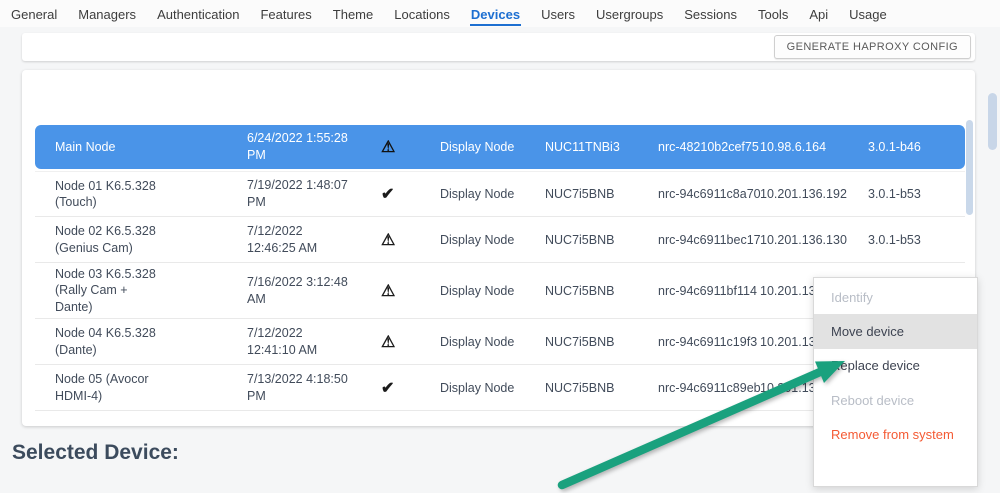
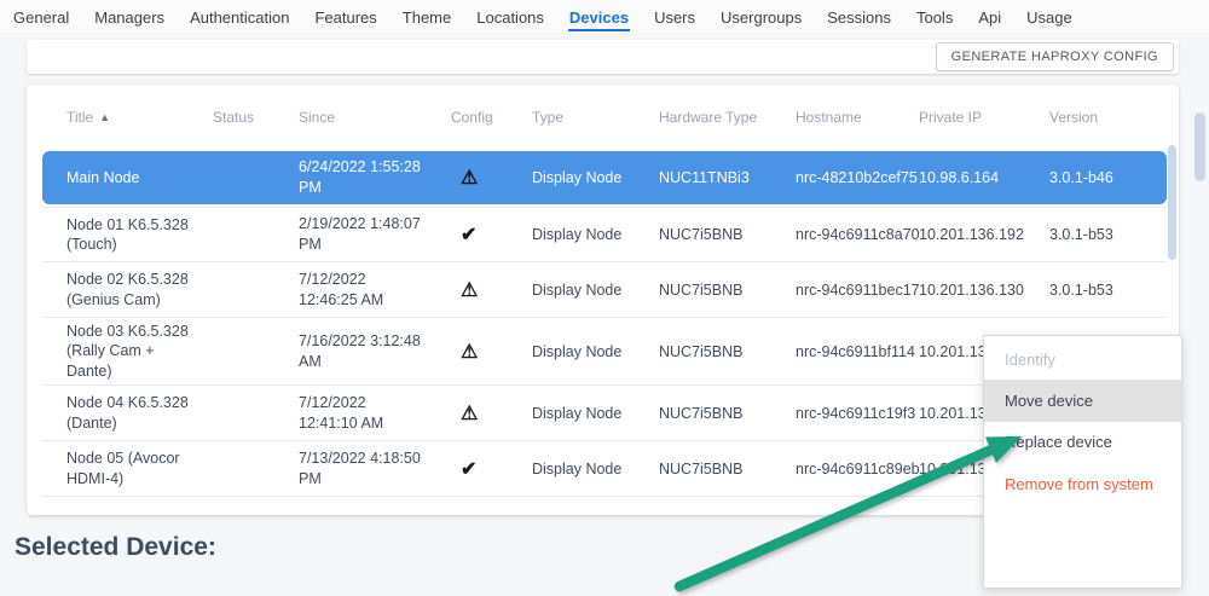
  General
  Managers
  Authentication
  Features
  Theme
  Locations
  Devices
  Users
  Usergroups
  Sessions
  Tools
  Api
  Usage
  GENERATE HAPROXY CONFIG
+ Title
+ ▲
+ Status
+ Since
+ Config
+ Type
+ Hardware Type
+ Hostname
+ Private IP
+ Version
  Main Node
  6/24/2022 1:55:28 PM
  ⚠
  Display Node
  NUC11TNBi3
  nrc-48210b2cef75
  10.98.6.164
  3.0.1-b46
  Node 01 K6.5.328 (Touch)
- 7/19/2022 1:48:07 PM
+ 2/19/2022 1:48:07 PM
  ✔
  Display Node
  NUC7i5BNB
  nrc-94c6911c8a70
  10.201.136.192
  3.0.1-b53
  Node 02 K6.5.328 (Genius Cam)
  7/12/2022 12:46:25 AM
  ⚠
  Display Node
  NUC7i5BNB
  nrc-94c6911bec17
  10.201.136.130
  3.0.1-b53
  Node 03 K6.5.328 (Rally Cam + Dante)
  7/16/2022 3:12:48 AM
  ⚠
  Display Node
  NUC7i5BNB
  nrc-94c6911bf114
  10.201.1
  Node 04 K6.5.328 (Dante)
  7/12/2022 12:41:10 AM
  ⚠
  Display Node
  NUC7i5BNB
  nrc-94c6911c19f3
  10.201.1
  Node 05 (Avocor HDMI-4)
  7/13/2022 4:18:50 PM
  ✔
  Display Node
  NUC7i5BNB
  nrc-94c6911c89eb
  Selected Device:
  Identify
  Move device
  eplace device
- Reboot device
  Remove from system
